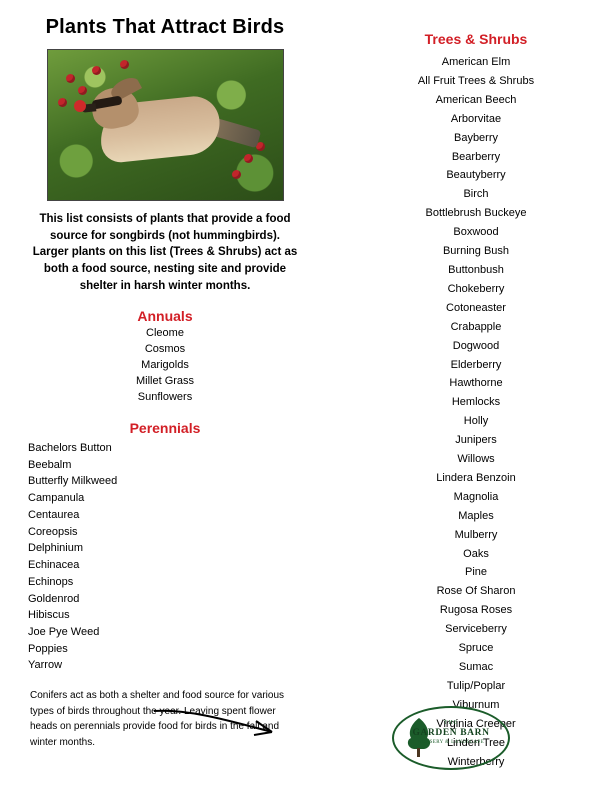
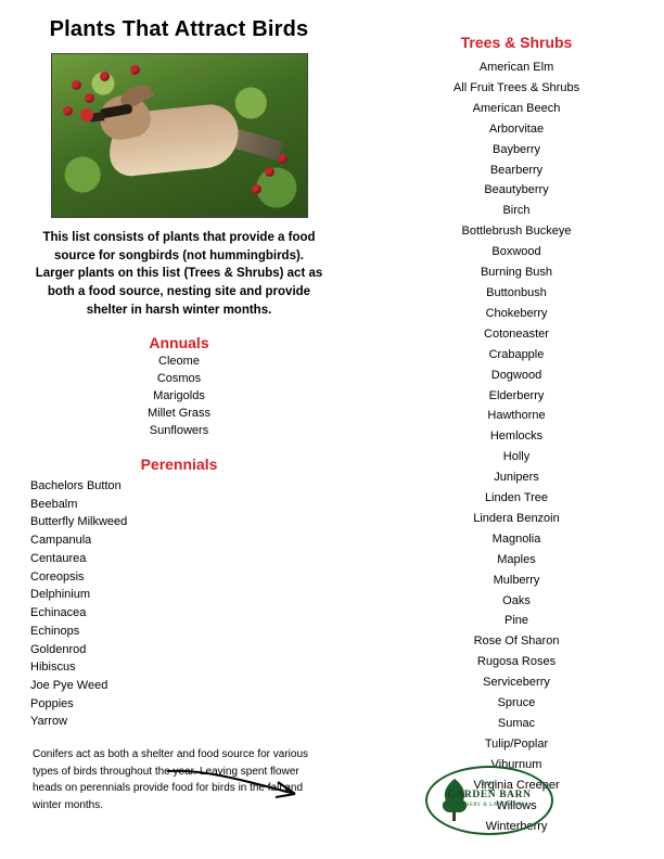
  Plants That Attract Birds
  This list consists of plants that provide a food source for songbirds (not hummingbirds). Larger plants on this list (Trees & Shrubs) act as both a food source, nesting site and provide shelter in harsh winter months.
  Annuals
  Cleome
  Cosmos
  Marigolds
  Millet Grass
  Sunflowers
  Perennials
  Bachelors Button
  Beebalm
  Butterfly Milkweed
  Campanula
  Centaurea
  Coreopsis
  Delphinium
  Echinacea
  Echinops
  Goldenrod
  Hibiscus
  Joe Pye Weed
  Poppies
  Yarrow
  Conifers act as both a shelter and food source for various types of birds throughout the Leaving spent flower heads on perennials provide food for birds in thellnd winter months.
  Trees & Shrubs
  American Elm
  All Fruit Trees & Shrubs
  American Beech
  Arborvitae
  Bayberry
  Bearberry
  Beautyberry
  Birch
  Bottlebrush Buckeye
  Boxwood
  Burning Bush
  Buttonbush
  Chokeberry
  Cotoneaster
  Crabapple
  Dogwood
  Elderberry
  Hawthorne
  Hemlocks
  Holly
  Junipers
- Willows
+ Linden Tree
  Lindera Benzoin
  Magnolia
  Maples
  Mulberry
  Oaks
  Pine
  Rose Of Sharon
  Rugosa Roses
  Serviceberry
  Spruce
  Sumac
  Tulip/Poplar
  Viburnum
  Virginia Creeper
- Linden Tree
+ Willows
  Winterberry
  GARDEN BARN
